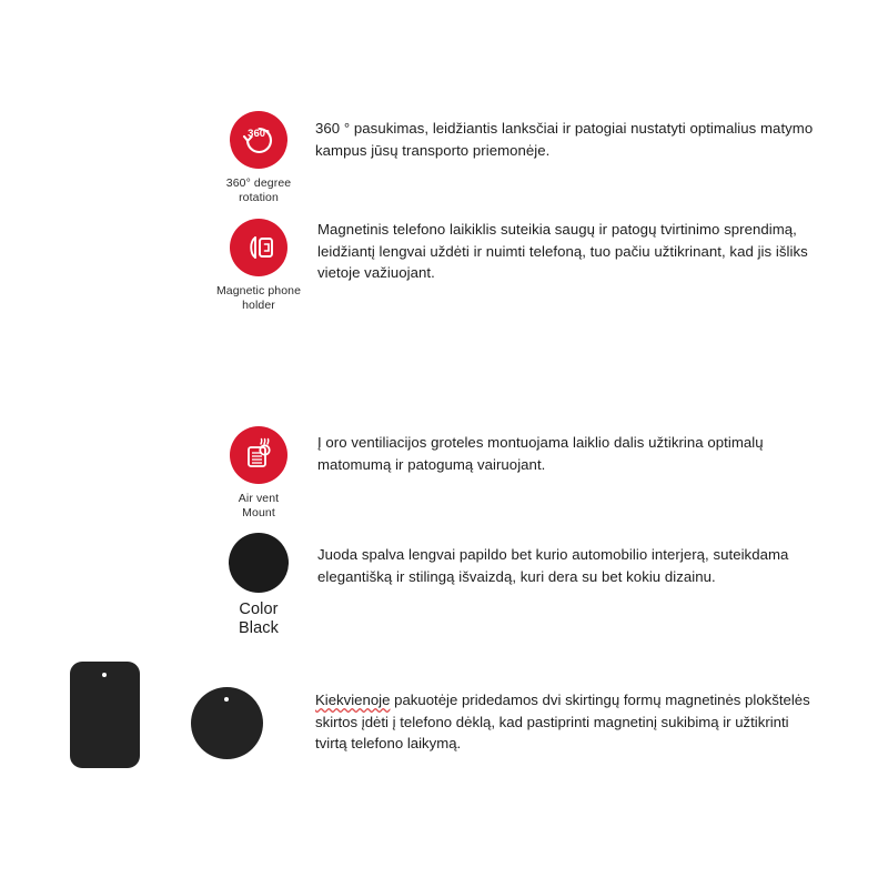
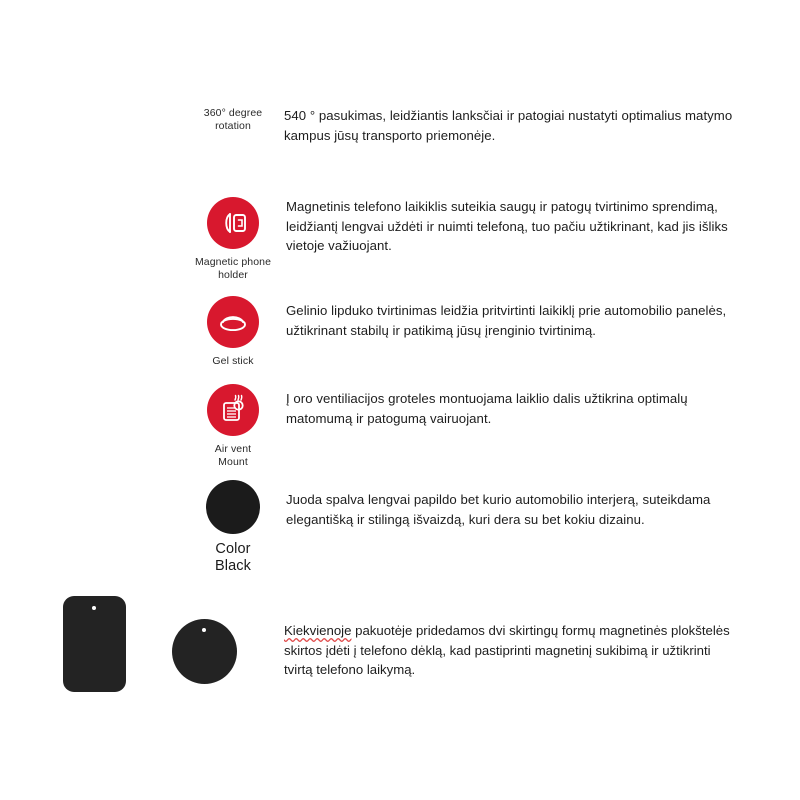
- 360°
  360° degree
  rotation
- 360 ° pasukimas, leidžiantis lanksčiai ir patogiai nustatyti optimalius matymo kampus jūsų transporto priemonėje.
+ 540 ° pasukimas, leidžiantis lanksčiai ir patogiai nustatyti optimalius matymo kampus jūsų transporto priemonėje.
  Magnetic phone
  holder
  Magnetinis telefono laikiklis suteikia saugų ir patogų tvirtinimo sprendimą, leidžiantį lengvai uždėti ir nuimti telefoną, tuo pačiu užtikrinant, kad jis išliks vietoje važiuojant.
+ Gel stick
+ Gelinio lipduko tvirtinimas leidžia pritvirtinti laikiklį prie automobilio panelės, užtikrinant stabilų ir patikimą jūsų įrenginio tvirtinimą.
  Air vent
  Mount
  Į oro ventiliacijos groteles montuojama laiklio dalis užtikrina optimalų matomumą ir patogumą vairuojant.
  Color
  Black
  Juoda spalva lengvai papildo bet kurio automobilio interjerą, suteikdama elegantišką ir stilingą išvaizdą, kuri dera su bet kokiu dizainu.
  Kiekvienoje pakuotėje pridedamos dvi skirtingų formų magnetinės plokštelės skirtos įdėti į telefono dėklą, kad pastiprinti magnetinį sukibimą ir užtikrinti tvirtą telefono laikymą.
